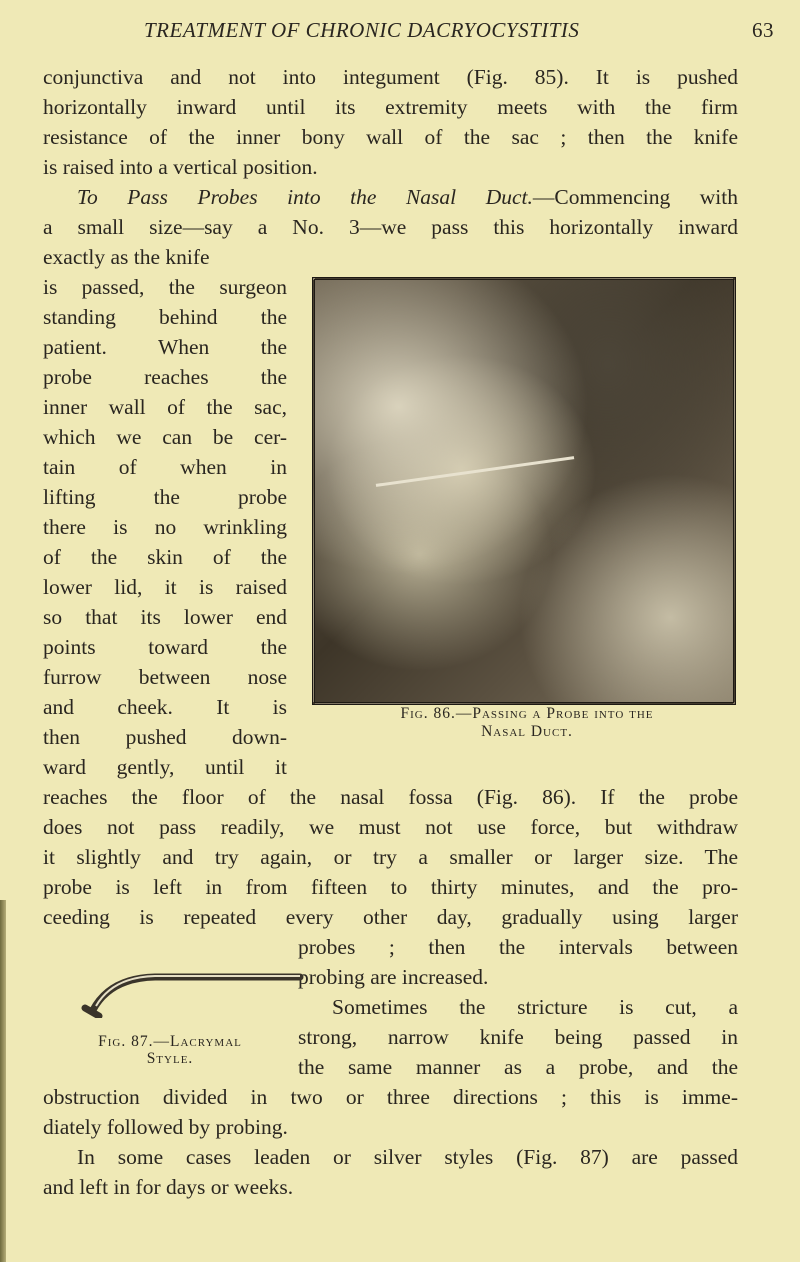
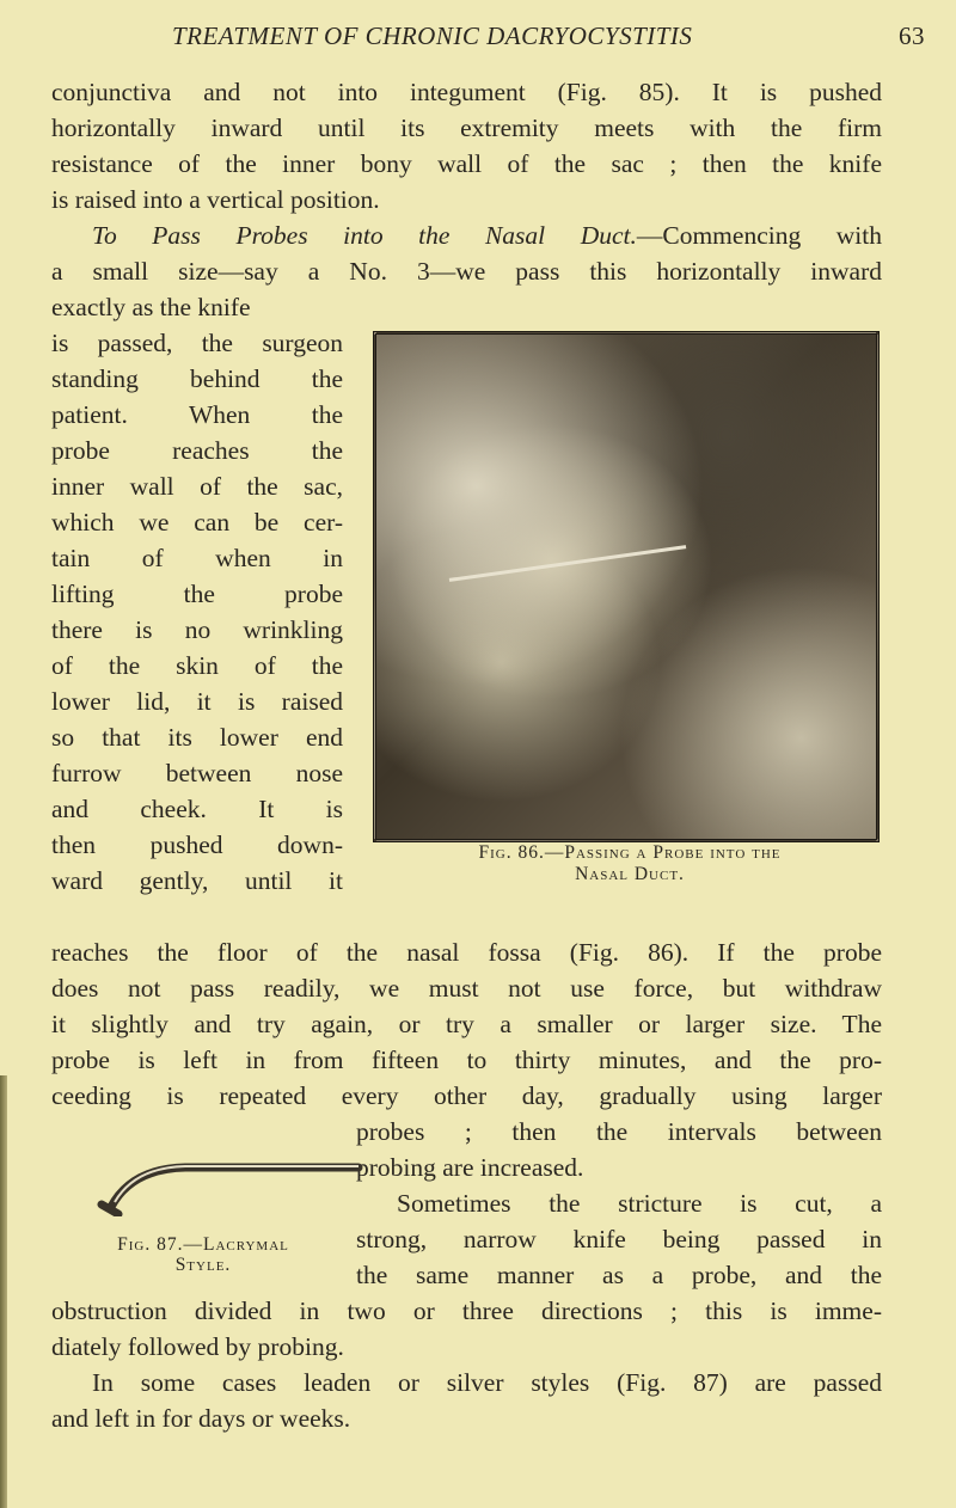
  TREATMENT OF CHRONIC DACRYOCYSTITIS
  63
  conjunctiva and not into integument (Fig. 85). It is pushed
  horizontally inward until its extremity meets with the firm
  resistance of the inner bony wall of the sac ; then the knife
  is raised into a vertical position.
  To Pass Probes into the Nasal Duct.—Commencing with
  a small size—say a No. 3—we pass this horizontally inward
  exactly as the knife
  is passed, the surgeon
  standing behind the
  patient. When the
  probe reaches the
  inner wall of the sac,
  which we can be cer-
  tain of when in
  lifting the probe
  there is no wrinkling
  of the skin of the
  lower lid, it is raised
  so that its lower end
- points toward the
  furrow between nose
  and cheek. It is
  then pushed down-
  ward gently, until it
  Fig. 86.—Passing a Probe into the
  Nasal Duct.
  reaches the floor of the nasal fossa (Fig. 86). If the probe
  does not pass readily, we must not use force, but withdraw
  it slightly and try again, or try a smaller or larger size. The
  probe is left in from fifteen to thirty minutes, and the pro-
  ceeding is repeated every other day, gradually using larger
  probes ; then the intervals between
  robing are increased.
  Sometimes the stricture is cut, a
  strong, narrow knife being passed in
  the same manner as a probe, and the
  Fig. 87.—Lacrymal
  Style.
  obstruction divided in two or three directions ; this is imme-
  diately followed by probing.
  In some cases leaden or silver styles (Fig. 87) are passed
  and left in for days or weeks.
